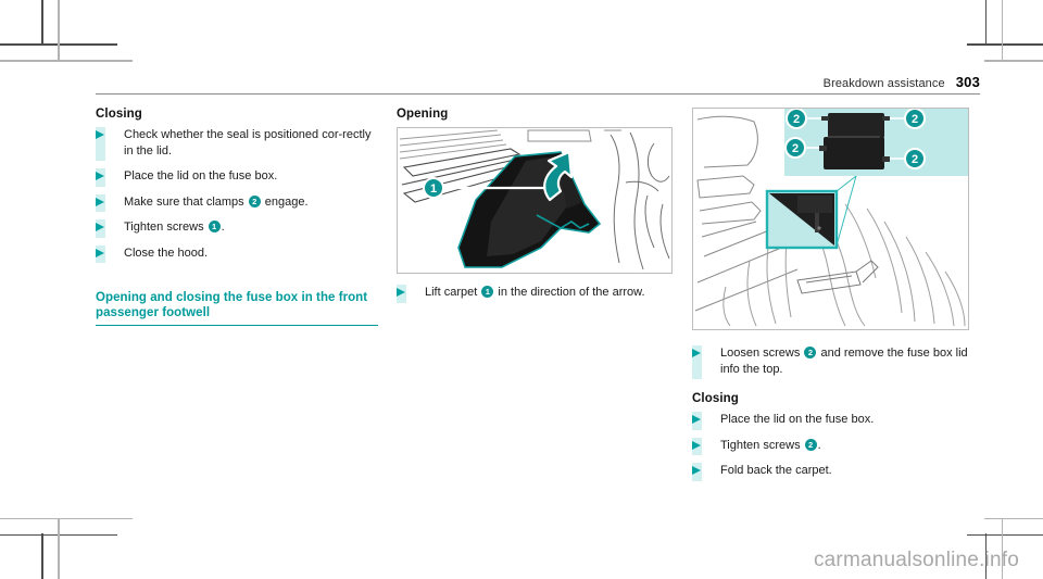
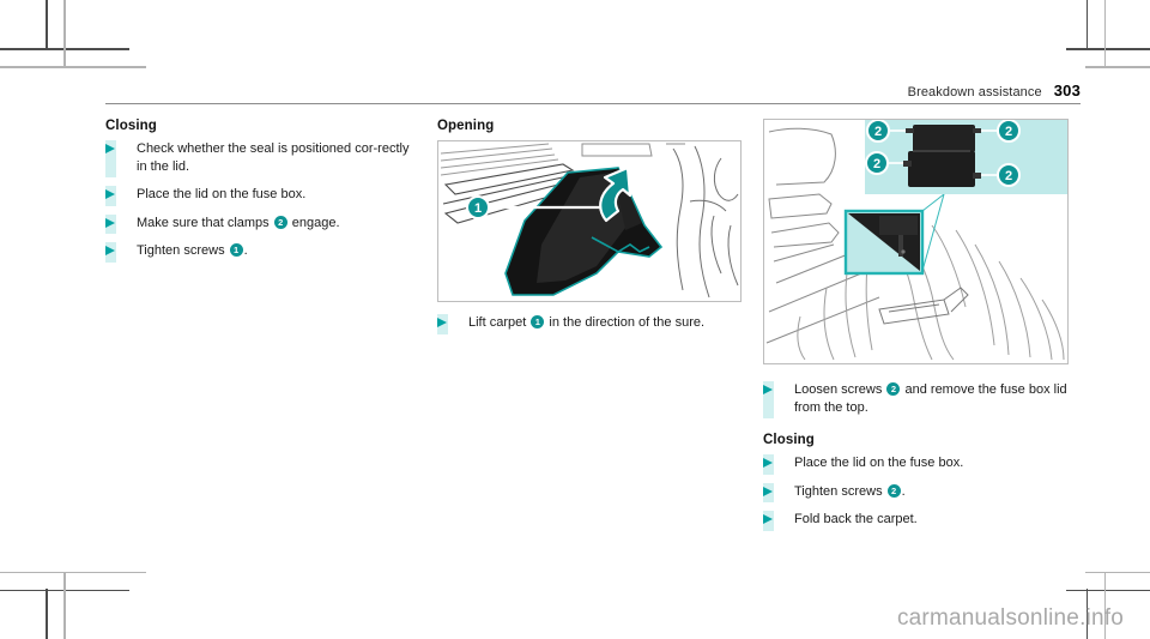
  Breakdown assistance
  303
  Closing
  Check whether the seal is positioned cor-rectly in the lid.
  Place the lid on the fuse box.
  Make sure that clamps 2 engage.
  Tighten screws 1 .
- Close the hood.
- Opening and closing the fuse box in the front passenger footwell
  Opening
  1
- Lift carpet 1 in the direction of the arrow.
+ Lift carpet 1 in the direction of the sure.
  2
  2
  2
  2
- Loosen screws 2 and remove the fuse box lid info the top.
+ Loosen screws 2 and remove the fuse box lid from the top.
  Closing
  Place the lid on the fuse box.
  Tighten screws 2 .
  Fold back the carpet.
  carmanualsonline.info
